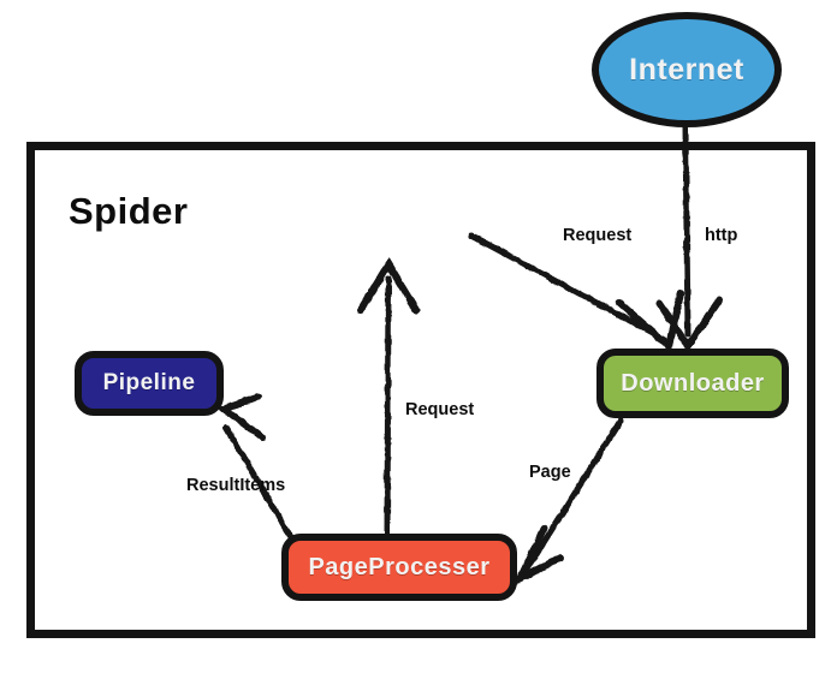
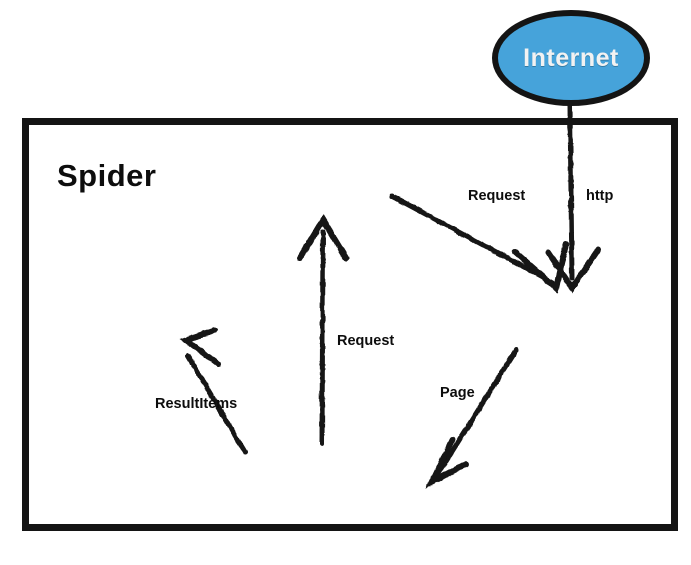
  Spider
  Internet
- Downloader
- Pipeline
- PageProcesser
  Request
  http
  Request
  Page
  ResultItems
